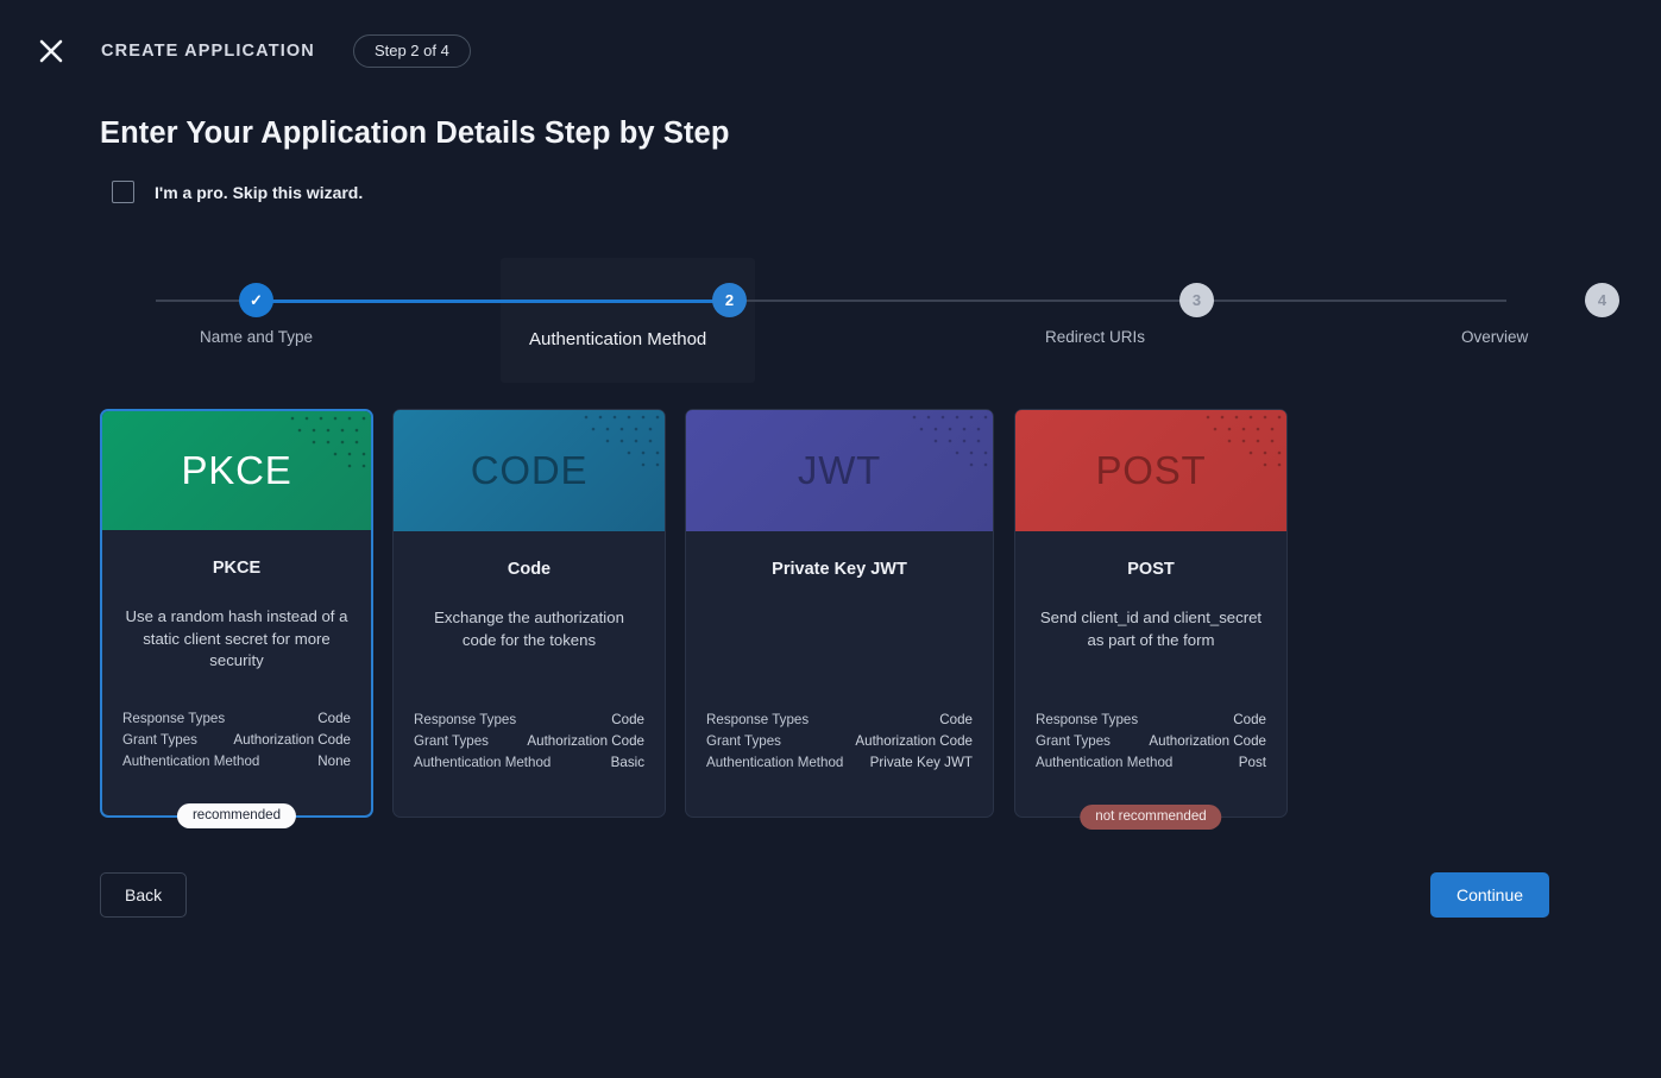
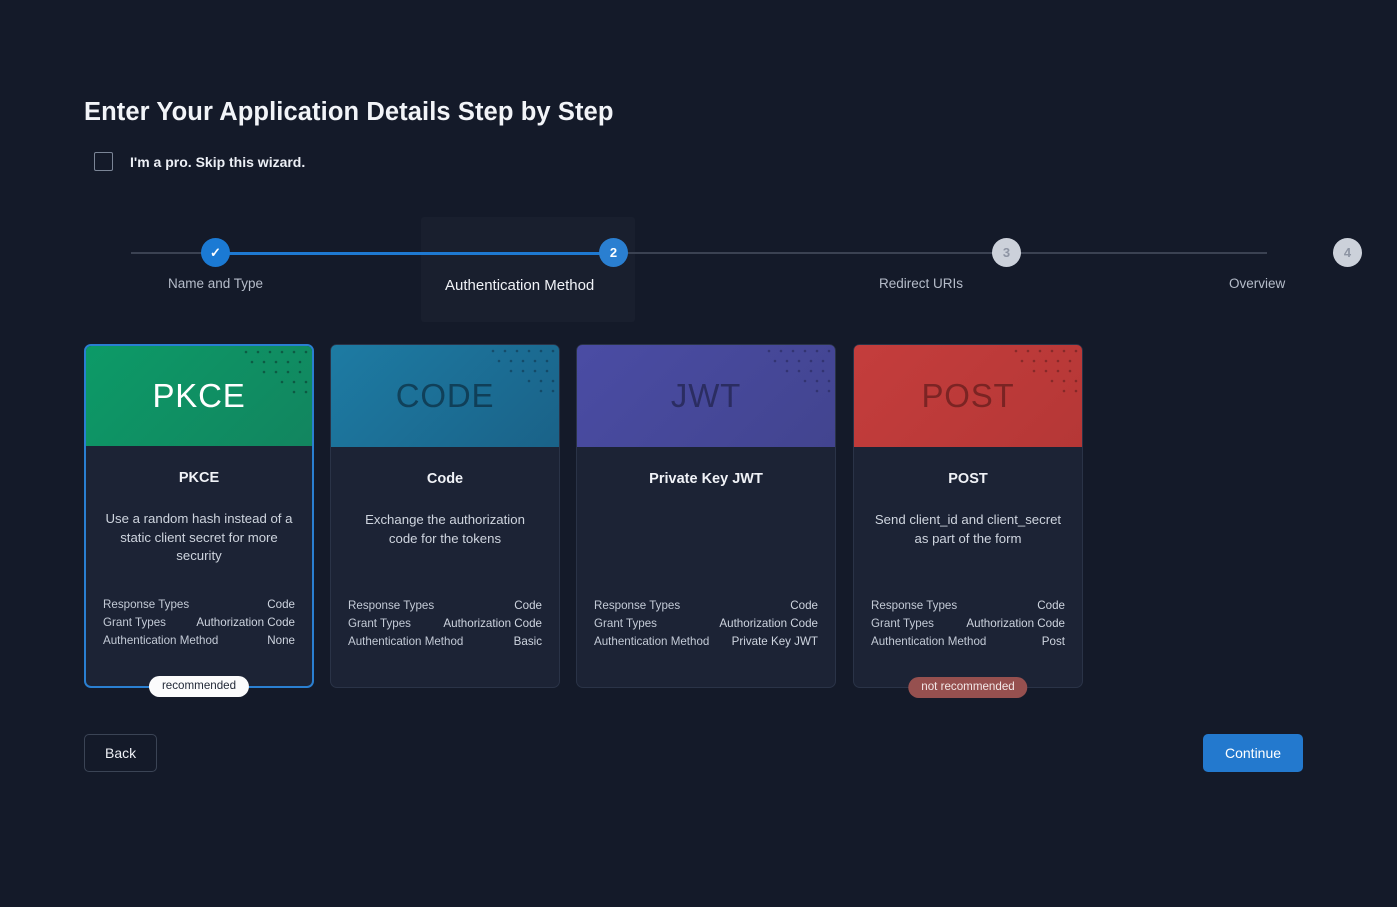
- CREATE APPLICATION
- Step 2 of 4
  Enter Your Application Details Step by Step
  I'm a pro. Skip this wizard.
  ✓
  Name and Type
  2
  Authentication Method
  3
  Redirect URIs
  4
  Overview
  PKCE
  PKCE
  Use a random hash instead of a static client secret for more security
  Response Types
  Code
  Grant Types
  Authorization Code
  Authentication Method
  None
  recommended
  CODE
  Code
  Exchange the authorization code for the tokens
  Response Types
  Code
  Grant Types
  Authorization Code
  Authentication Method
  Basic
  JWT
  Private Key JWT
  Response Types
  Code
  Grant Types
  Authorization Code
  Authentication Method
  Private Key JWT
  POST
  POST
  Send client_id and client_secret as part of the form
  Response Types
  Code
  Grant Types
  Authorization Code
  Authentication Method
  Post
  not recommended
  Back
  Continue
